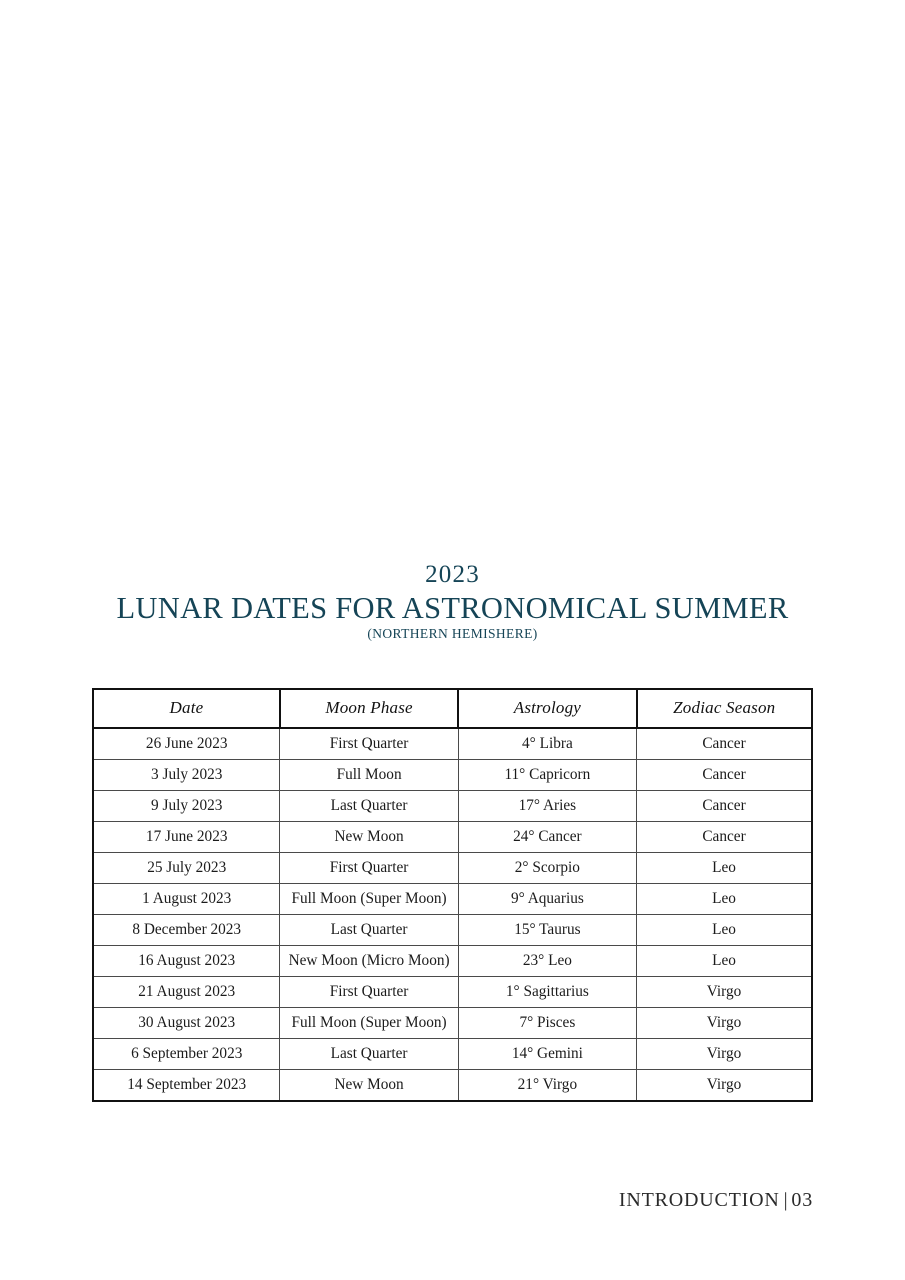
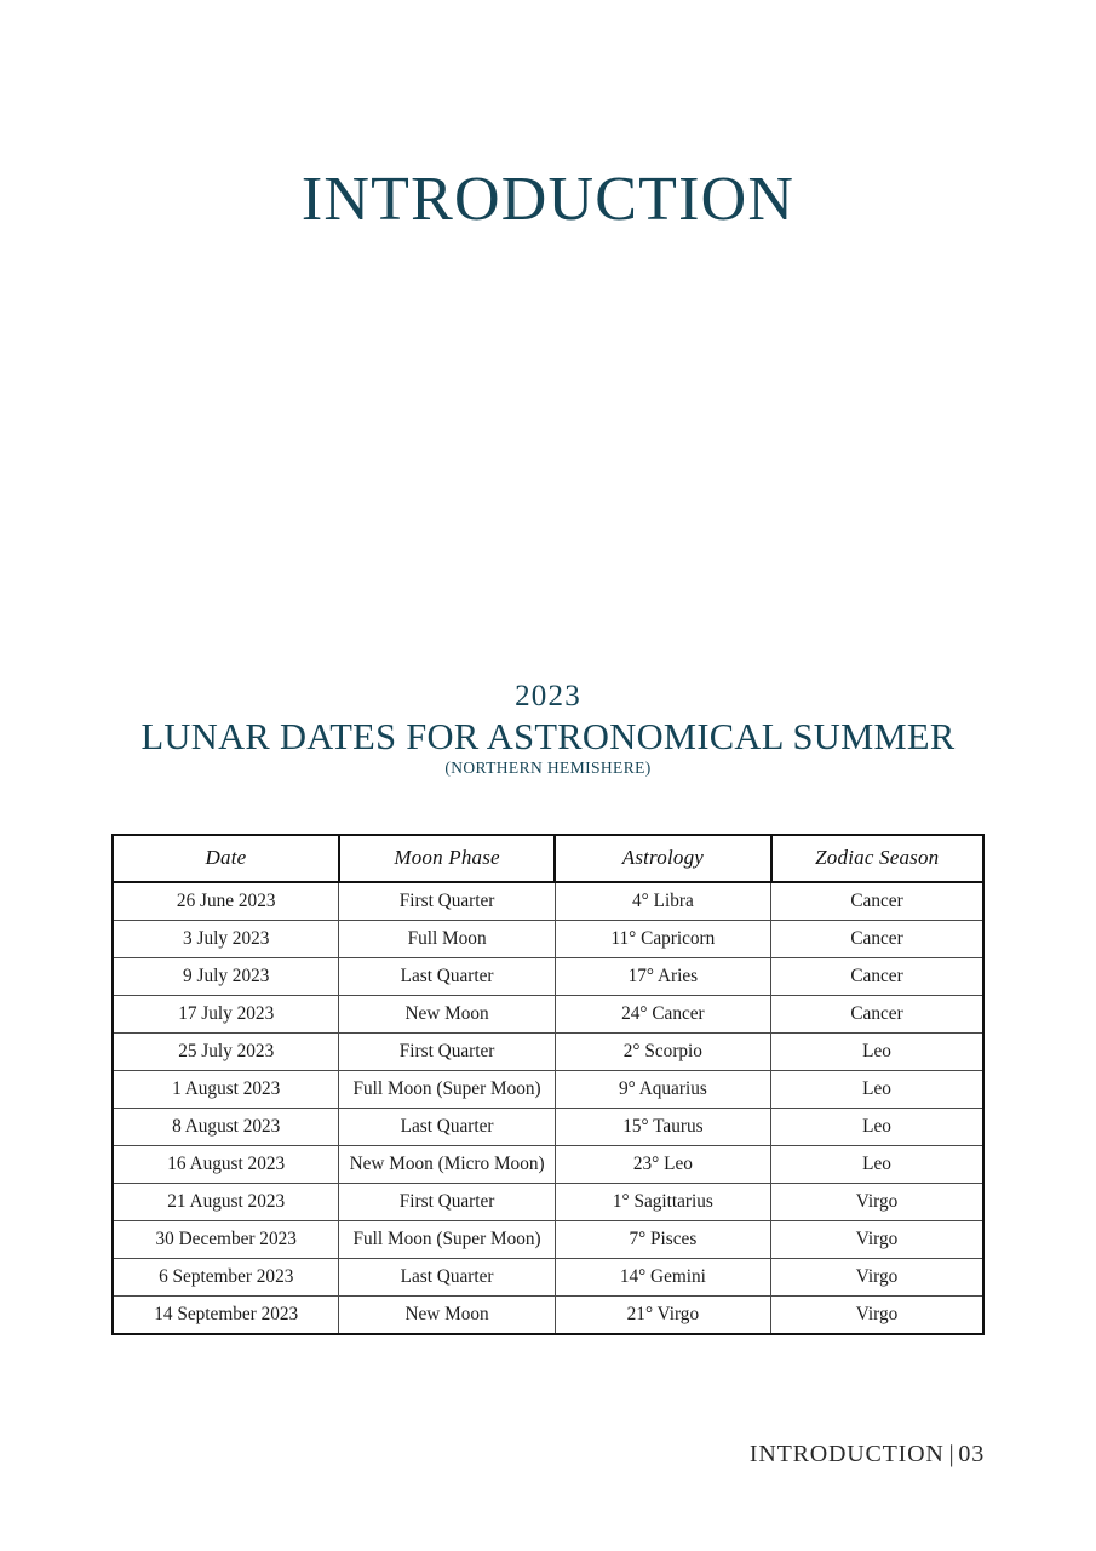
+ INTRODUCTION
  2023
  LUNAR DATES FOR ASTRONOMICAL SUMMER
  (NORTHERN HEMISHERE)
  Date	Moon Phase	Astrology	Zodiac Season
  26 June 2023	First Quarter	4° Libra	Cancer
  3 July 2023	Full Moon	11° Capricorn	Cancer
  9 July 2023	Last Quarter	17° Aries	Cancer
- 17 June 2023	New Moon	24° Cancer	Cancer
+ 17 July 2023	New Moon	24° Cancer	Cancer
  25 July 2023	First Quarter	2° Scorpio	Leo
  1 August 2023	Full Moon (Super Moon)	9° Aquarius	Leo
- 8 December 2023	Last Quarter	15° Taurus	Leo
+ 8 August 2023	Last Quarter	15° Taurus	Leo
  16 August 2023	New Moon (Micro Moon)	23° Leo	Leo
  21 August 2023	First Quarter	1° Sagittarius	Virgo
- 30 August 2023	Full Moon (Super Moon)	7° Pisces	Virgo
+ 30 December 2023	Full Moon (Super Moon)	7° Pisces	Virgo
  6 September 2023	Last Quarter	14° Gemini	Virgo
  14 September 2023	New Moon	21° Virgo	Virgo
  INTRODUCTION | 03
